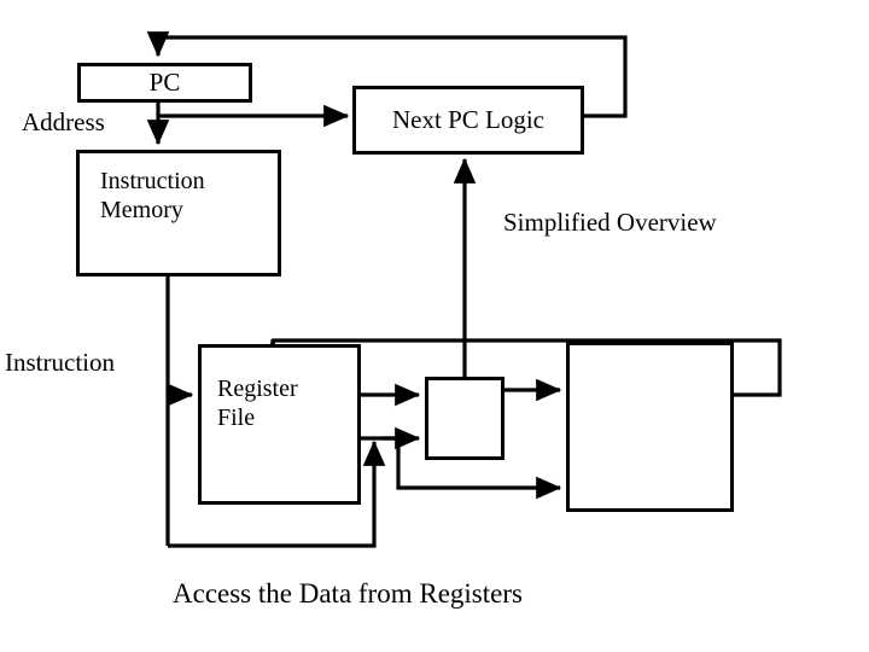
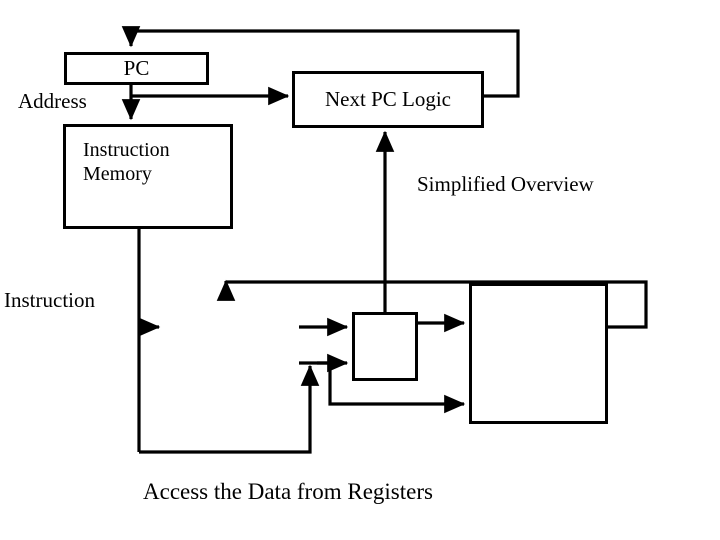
  PC
  Instruction
  Memory
  Next PC Logic
- Register
- File
  Address
  Instruction
  Simplified Overview
  Access the Data from Registers
